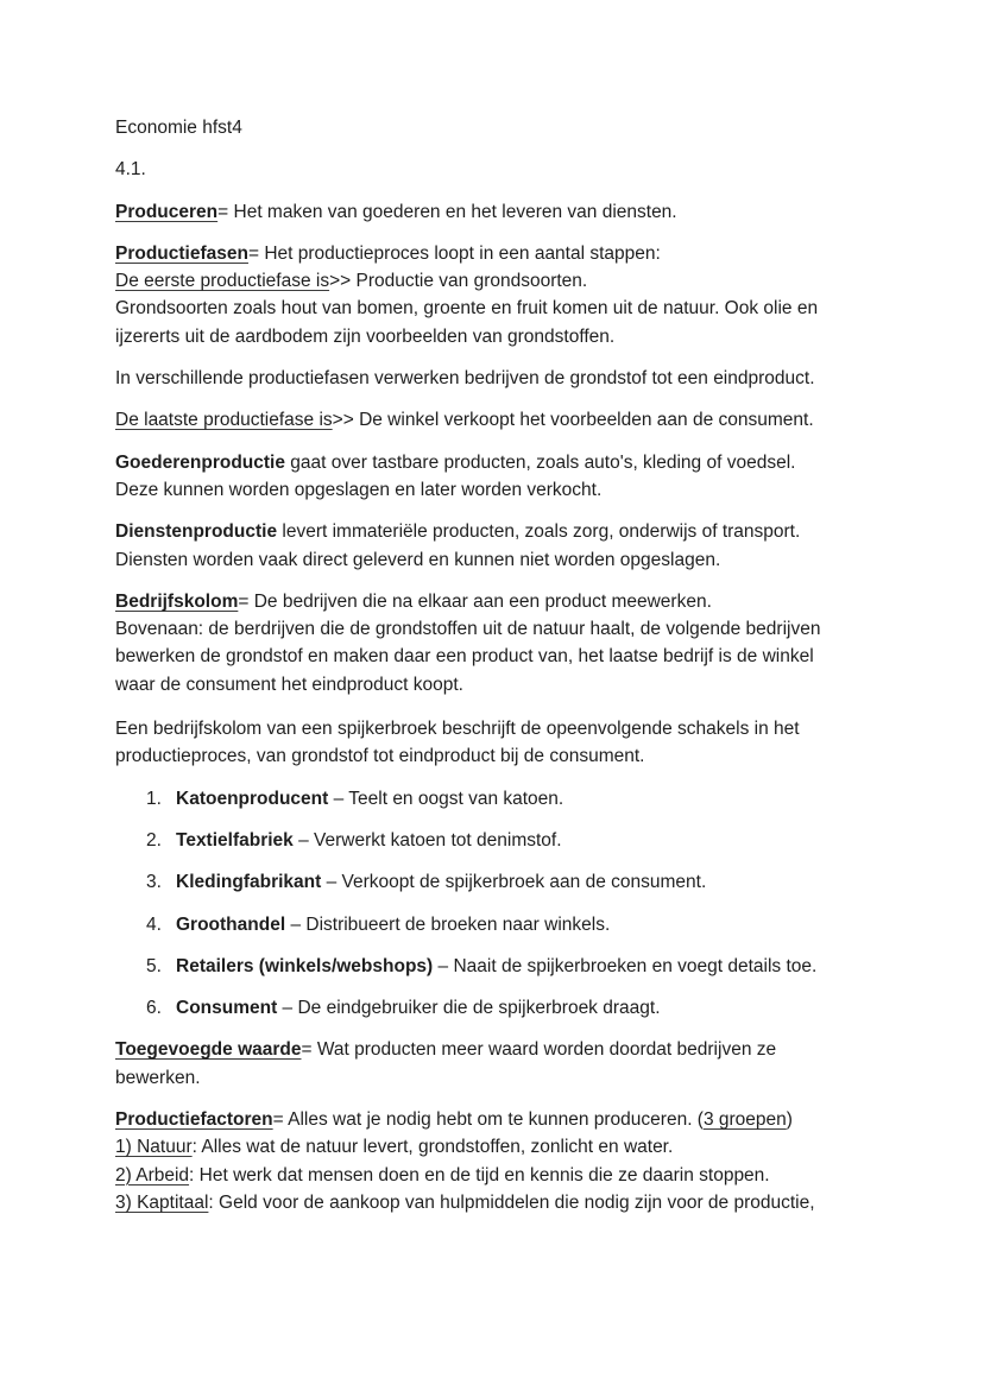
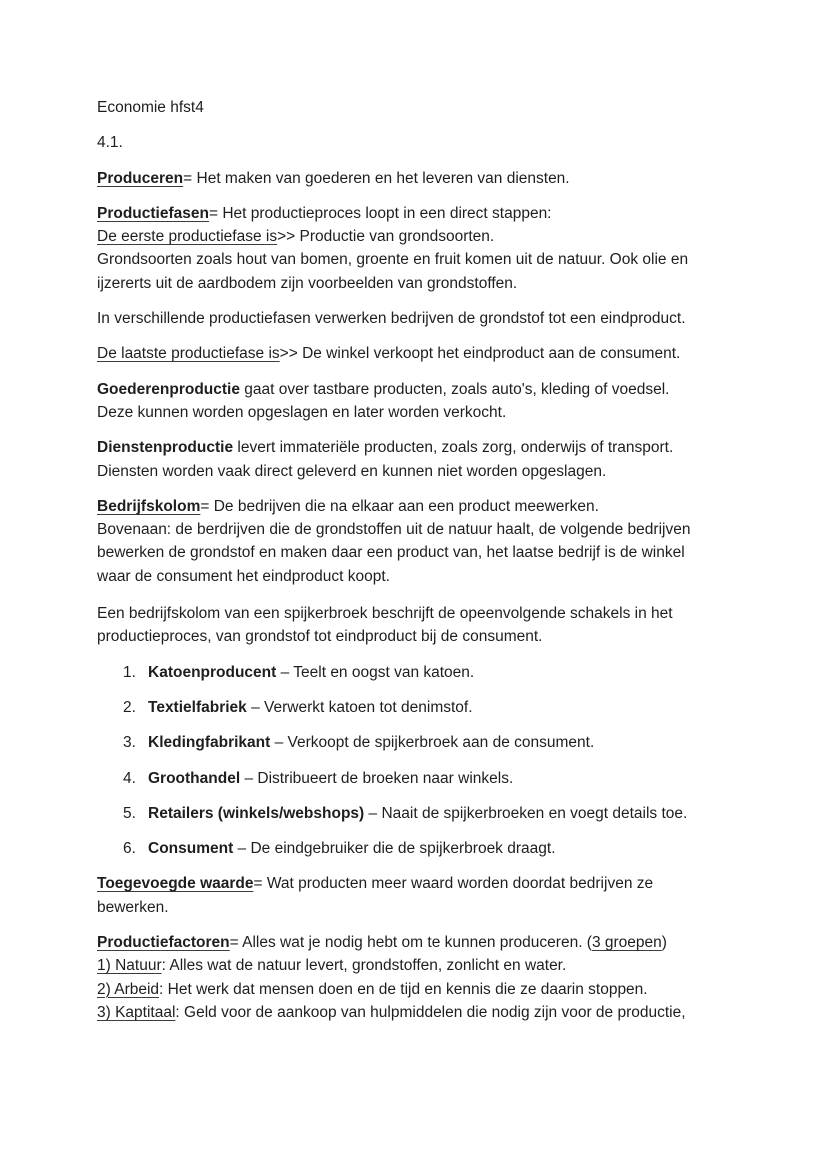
  Economie hfst4
  4.1.
  Produceren= Het maken van goederen en het leveren van diensten.
- Productiefasen= Het productieproces loopt in een aantal stappen:
+ Productiefasen= Het productieproces loopt in een direct stappen:
  De eerste productiefase is>> Productie van grondsoorten.
  Grondsoorten zoals hout van bomen, groente en fruit komen uit de natuur. Ook olie en
  ijzererts uit de aardbodem zijn voorbeelden van grondstoffen.
  In verschillende productiefasen verwerken bedrijven de grondstof tot een eindproduct.
- De laatste productiefase is>> De winkel verkoopt het voorbeelden aan de consument.
+ De laatste productiefase is>> De winkel verkoopt het eindproduct aan de consument.
  Goederenproductie gaat over tastbare producten, zoals auto's, kleding of voedsel.
  Deze kunnen worden opgeslagen en later worden verkocht.
  Dienstenproductie levert immateriële producten, zoals zorg, onderwijs of transport.
  Diensten worden vaak direct geleverd en kunnen niet worden opgeslagen.
  Bedrijfskolom= De bedrijven die na elkaar aan een product meewerken.
  Bovenaan: de berdrijven die de grondstoffen uit de natuur haalt, de volgende bedrijven
  bewerken de grondstof en maken daar een product van, het laatse bedrijf is de winkel
  waar de consument het eindproduct koopt.
  Een bedrijfskolom van een spijkerbroek beschrijft de opeenvolgende schakels in het
  productieproces, van grondstof tot eindproduct bij de consument.
  1.
  Katoenproducent – Teelt en oogst van katoen.
  2.
  Textielfabriek – Verwerkt katoen tot denimstof.
  3.
  Kledingfabrikant – Verkoopt de spijkerbroek aan de consument.
  4.
  Groothandel – Distribueert de broeken naar winkels.
  5.
  Retailers (winkels/webshops) – Naait de spijkerbroeken en voegt details toe.
  6.
  Consument – De eindgebruiker die de spijkerbroek draagt.
  Toegevoegde waarde= Wat producten meer waard worden doordat bedrijven ze
  bewerken.
  Productiefactoren= Alles wat je nodig hebt om te kunnen produceren. (3 groepen)
  1) Natuur: Alles wat de natuur levert, grondstoffen, zonlicht en water.
  2) Arbeid: Het werk dat mensen doen en de tijd en kennis die ze daarin stoppen.
  3) Kaptitaal: Geld voor de aankoop van hulpmiddelen die nodig zijn voor de productie,
